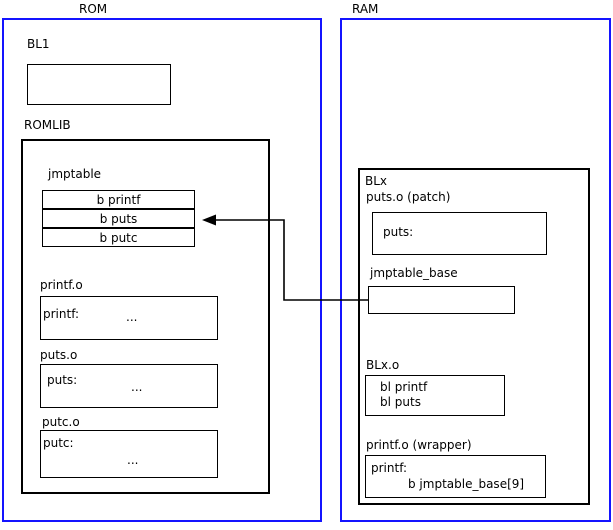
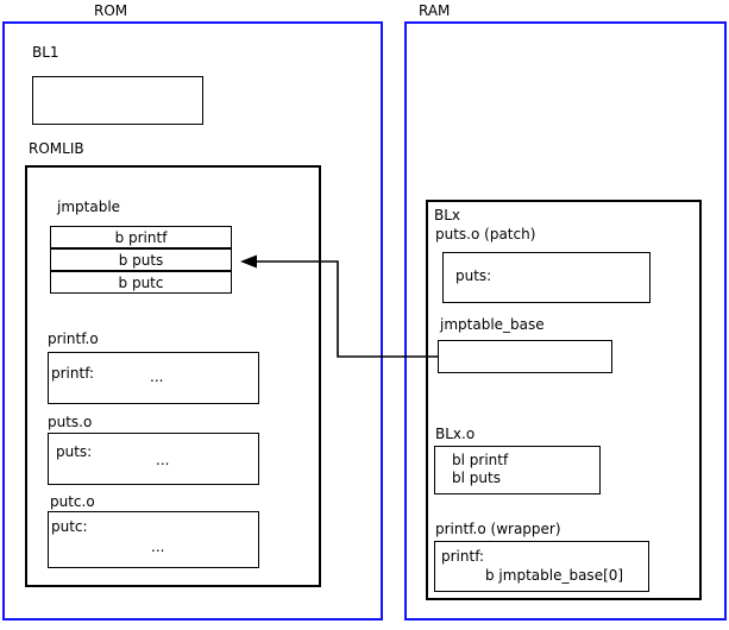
  ROM
  BL1
  ROMLIB
  jmptable
  b printf
  b puts
  b putc
  printf.o
  printf:
  ...
  puts.o
  puts:
  ...
  putc.o
  putc:
  ...
  RAM
  BLx
  puts.o (patch)
  puts:
  jmptable_base
  BLx.o
  bl printf
  bl puts
  printf.o (wrapper)
  printf:
- b jmptable_base[9]
+ b jmptable_base[0]
